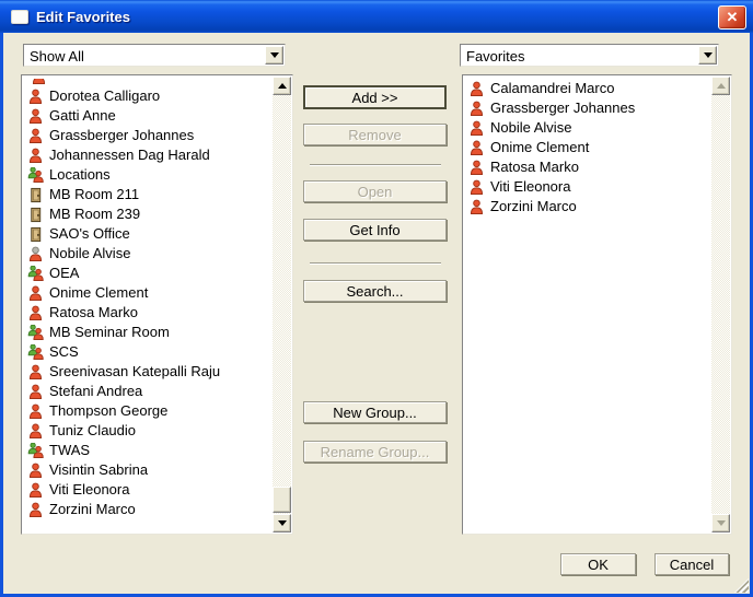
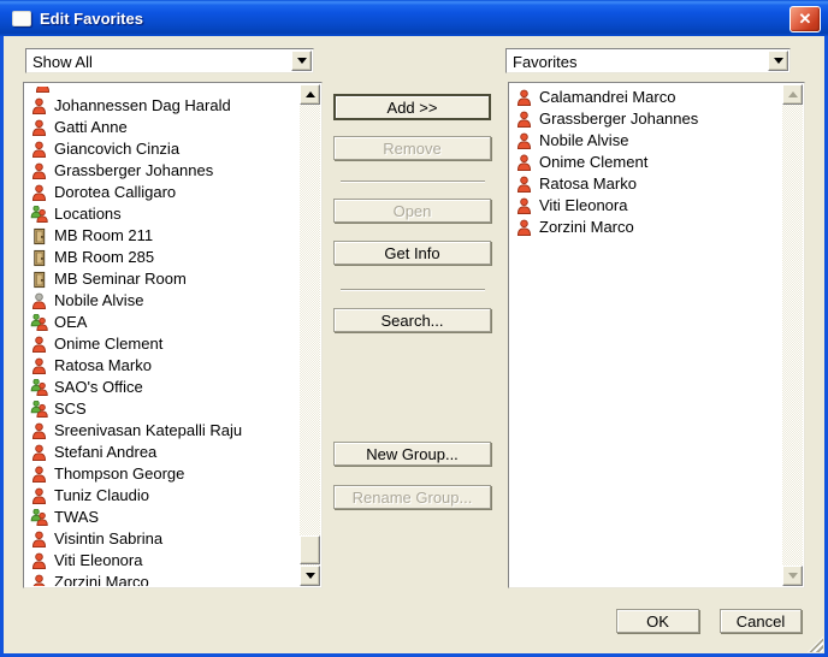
  Edit Favorites
  ✕
  Show All
  Favorites
- Dorotea Calligaro
+ Johannessen Dag Harald
  Gatti Anne
+ Giancovich Cinzia
  Grassberger Johannes
- Johannessen Dag Harald
+ Dorotea Calligaro
  Locations
  MB Room 211
- MB Room 239
+ MB Room 285
- SAO's Office
+ MB Seminar Room
  Nobile Alvise
  OEA
  Onime Clement
  Ratosa Marko
- MB Seminar Room
+ SAO's Office
  SCS
  Sreenivasan Katepalli Raju
  Stefani Andrea
  Thompson George
  Tuniz Claudio
  TWAS
  Visintin Sabrina
  Viti Eleonora
  Zorzini Marco
  Calamandrei Marco
  Grassberger Johannes
  Nobile Alvise
  Onime Clement
  Ratosa Marko
  Viti Eleonora
  Zorzini Marco
  Add >>
  Remove
  Open
  Get Info
  Search...
  New Group...
  Rename Group...
  OK
  Cancel
